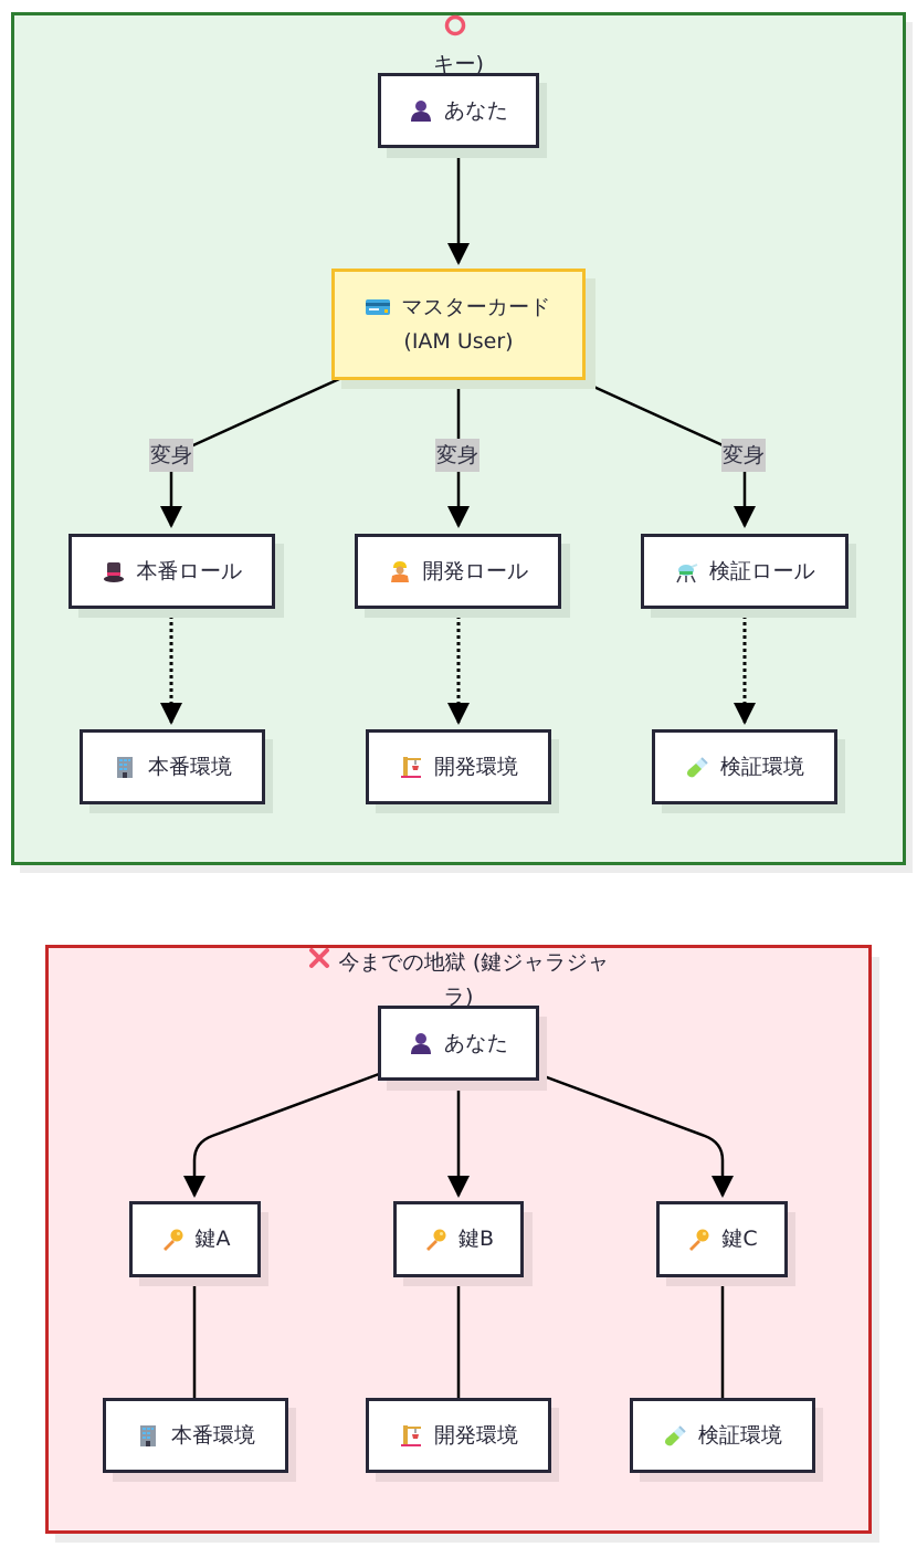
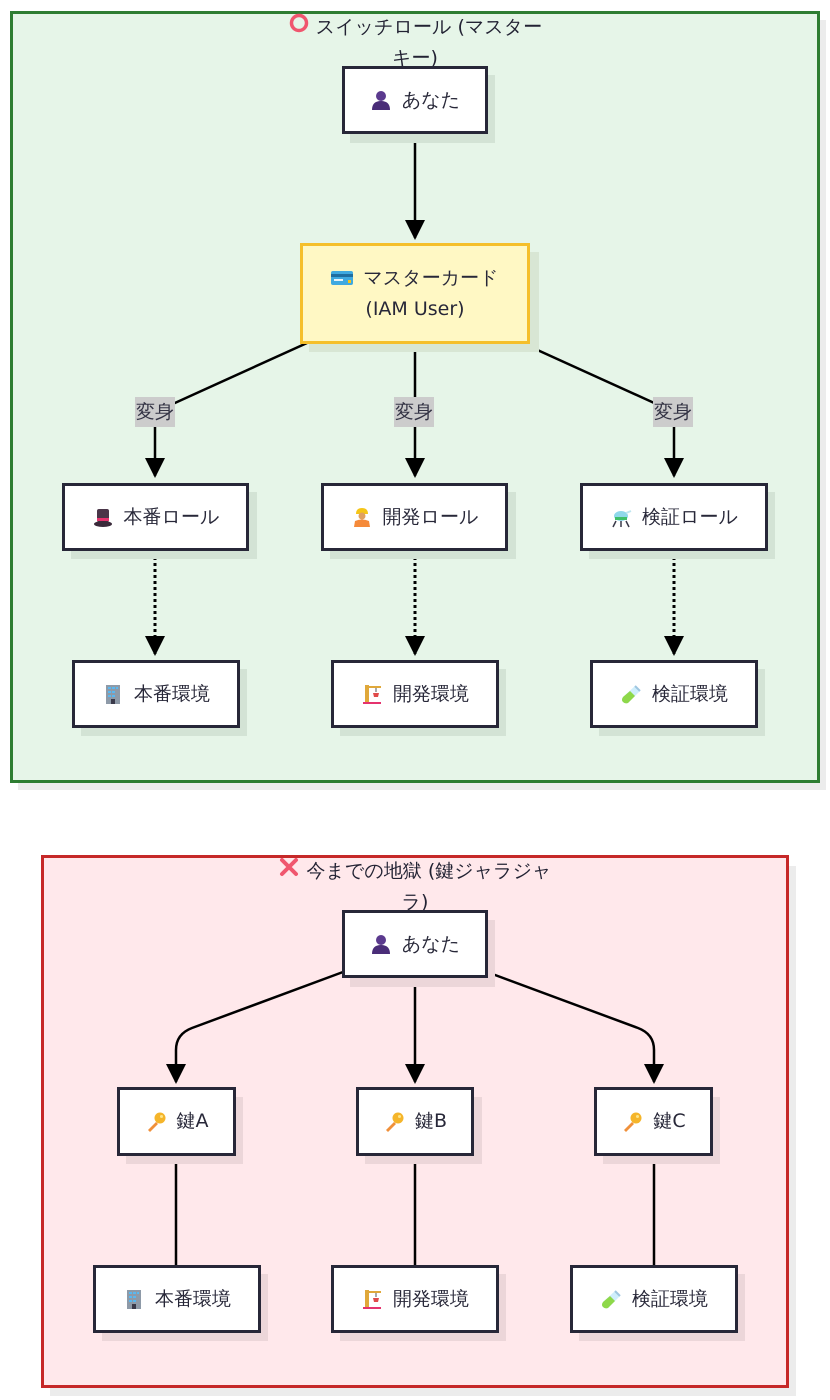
+ スイッチロール (マスター
  キー)
  今までの地獄 (鍵ジャラジャ
  ラ)
  変身
  変身
  変身
  あなた
  マスターカード
  (IAM User)
  本番ロール
  開発ロール
  検証ロール
  本番環境
  開発環境
  検証環境
  あなた
  鍵A
  鍵B
  鍵C
  本番環境
  開発環境
  検証環境
